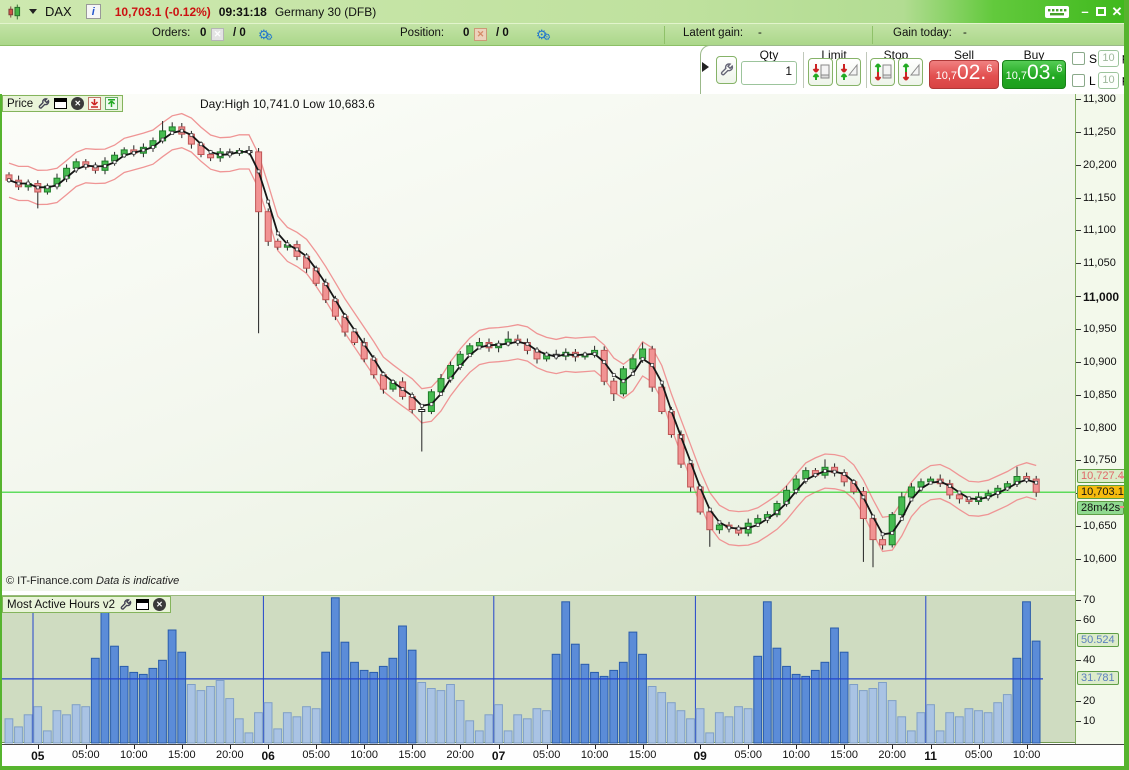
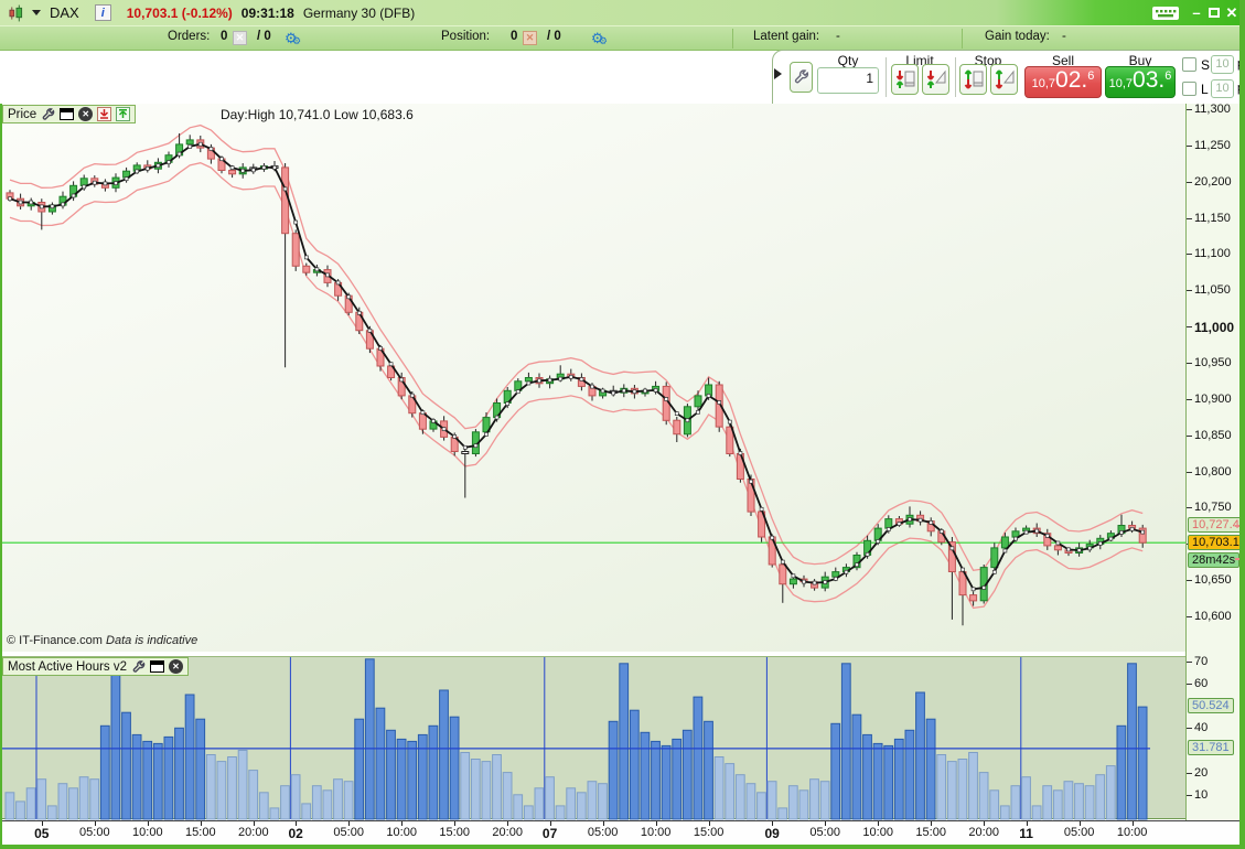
  DAX
  i
  10,703.1 (-0.12%)
  09:31:18
  Germany 30 (DFB)
  –
  ✕
  Orders:
  0
  ✕
  / 0
  ⚙
  Position:
  0
  ✕
  / 0
  ⚙
  Latent gain:
  -
  Gain today:
  -
  Qty
  1
  Limit
  Stop
  Sell
  10,7
  02.
  6
  Buy
  10,7
  03.
  6
  S
  10
  L
  10
  © IT-Finance.com Data is indicative
  Price
  ✕
  Day:High 10,741.0 Low 10,683.6
  11,300
  11,250
  20,200
  11,150
  11,100
  11,050
  11,000
  10,950
  10,900
  10,850
  10,800
  10,750
  10,650
  10,600
  10,727.
  10,703.1
  28m42s
  Most Active Hours v2
  ✕
  70
  60
  40
  20
  10
  50.524
  31.781
  05
  05:00
  10:00
  15:00
  20:00
- 06
+ 02
  05:00
  10:00
  15:00
  20:00
  07
  05:00
  10:00
  15:00
  09
  05:00
  10:00
  15:00
  20:00
  11
  05:00
  10:00
